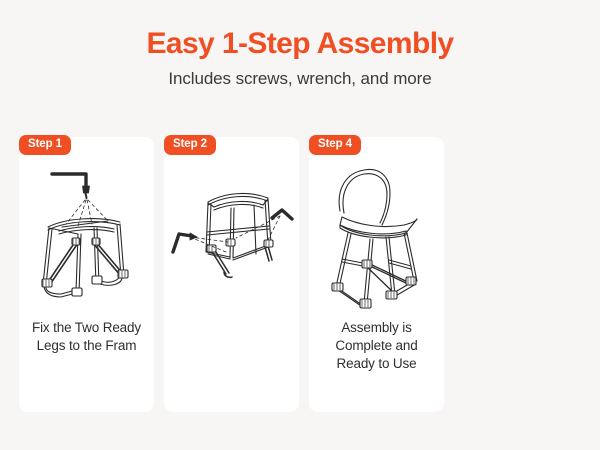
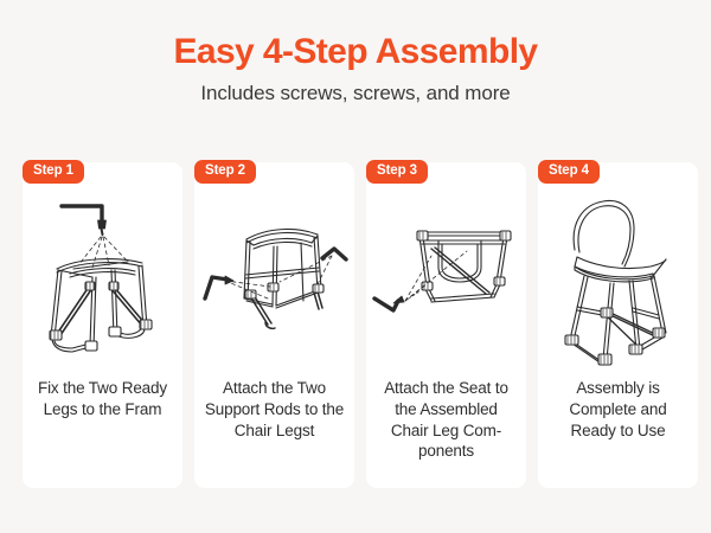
- Easy 1-Step Assembly
+ Easy 4-Step Assembly
- Includes screws, wrench, and more
+ Includes screws, screws, and more
  Step 1
  Fix the Two Ready Legs to the Fram
  Step 2
+ Attach the Two Support Rods to the Chair Legst
+ Step 3
+ Attach the Seat to the Assembled Chair Leg Com-ponents
  Step 4
  Assembly is Complete and Ready to Use
